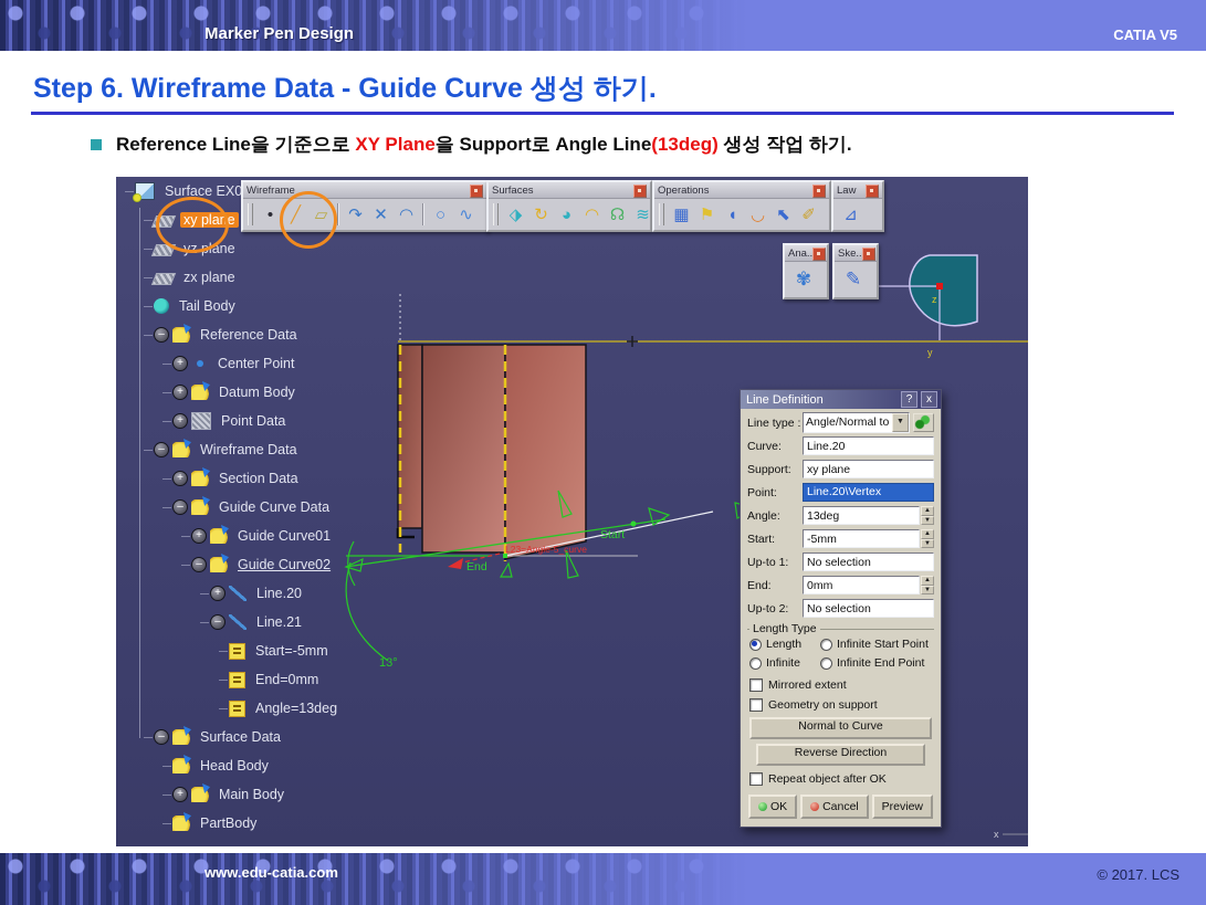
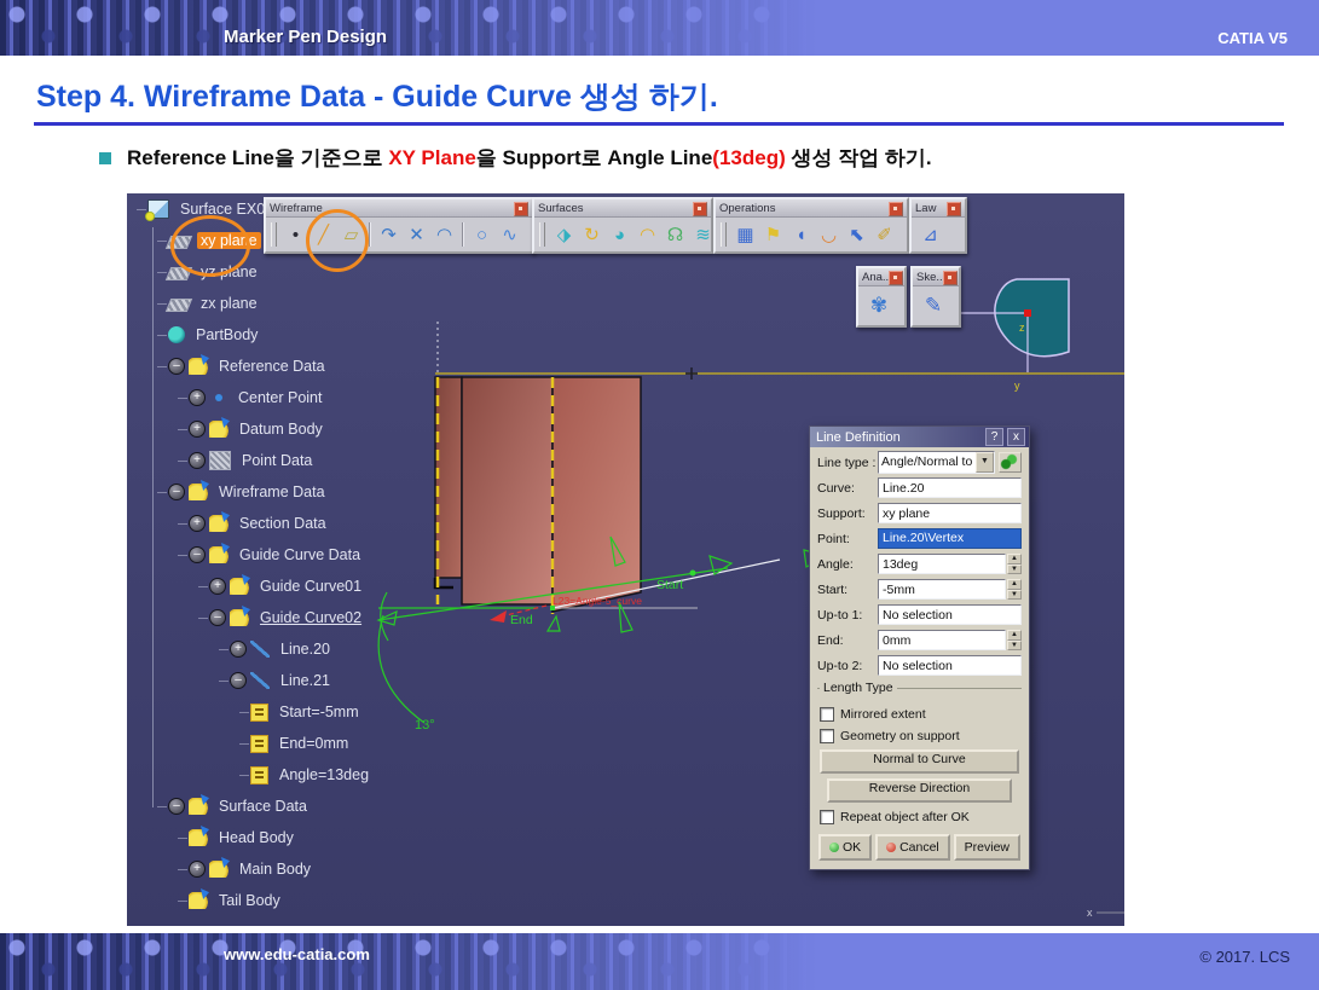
  Marker Pen Design
  CATIA V5
- Step 6. Wireframe Data - Guide Curve 생성 하기.
+ Step 4. Wireframe Data - Guide Curve 생성 하기.
  Reference Line을 기준으로 XY Plane을 Support로 Angle Line(13deg) 생성 작업 하기.
  Start
  End
  13°
  L23=Angle-5_curve
  z
  y
  x
  Surface EX0
  xy plane
  yz plane
  zx plane
- Tail Body
+ PartBody
  –
  Reference Data
  +
  Center Point
  +
  Datum Body
  +
  Point Data
  –
  Wireframe Data
  +
  Section Data
  –
  Guide Curve Data
  +
  Guide Curve01
  –
  Guide Curve02
  +
  Line.20
  –
  Line.21
  Start=-5mm
  End=0mm
  Angle=13deg
  –
  Surface Data
  Head Body
  +
  Main Body
- PartBody
+ Tail Body
  Wireframe
  •
  ╱
  ▱
  ↷
  ✕
  ◠
  ○
  ∿
  Surfaces
  ⬗
  ↻
  ◕
  ◠
  ☊
  ≋
  Operations
  ▦
  ⚑
  ◖
  ◡
  ⬉
  ✐
  Law
  ⊿
  Ana..
  ✾
  Ske..
  ✎
  Line Definition
  ?
  x
  Line type :
  Angle/Normal to
  Curve:
  Line.20
  Support:
  xy plane
  Point:
  Line.20\Vertex
  Angle:
  13deg
  Start:
  -5mm
  Up-to 1:
  No selection
  End:
  0mm
  Up-to 2:
  No selection
  Length Type
- Length
- Infinite Start Point
- Infinite
- Infinite End Point
  Mirrored extent
  Geometry on support
  Normal to Curve
  Reverse Direction
  Repeat object after OK
  OK
  Cancel
  Preview
  www.edu-catia.com
  © 2017. LCS
